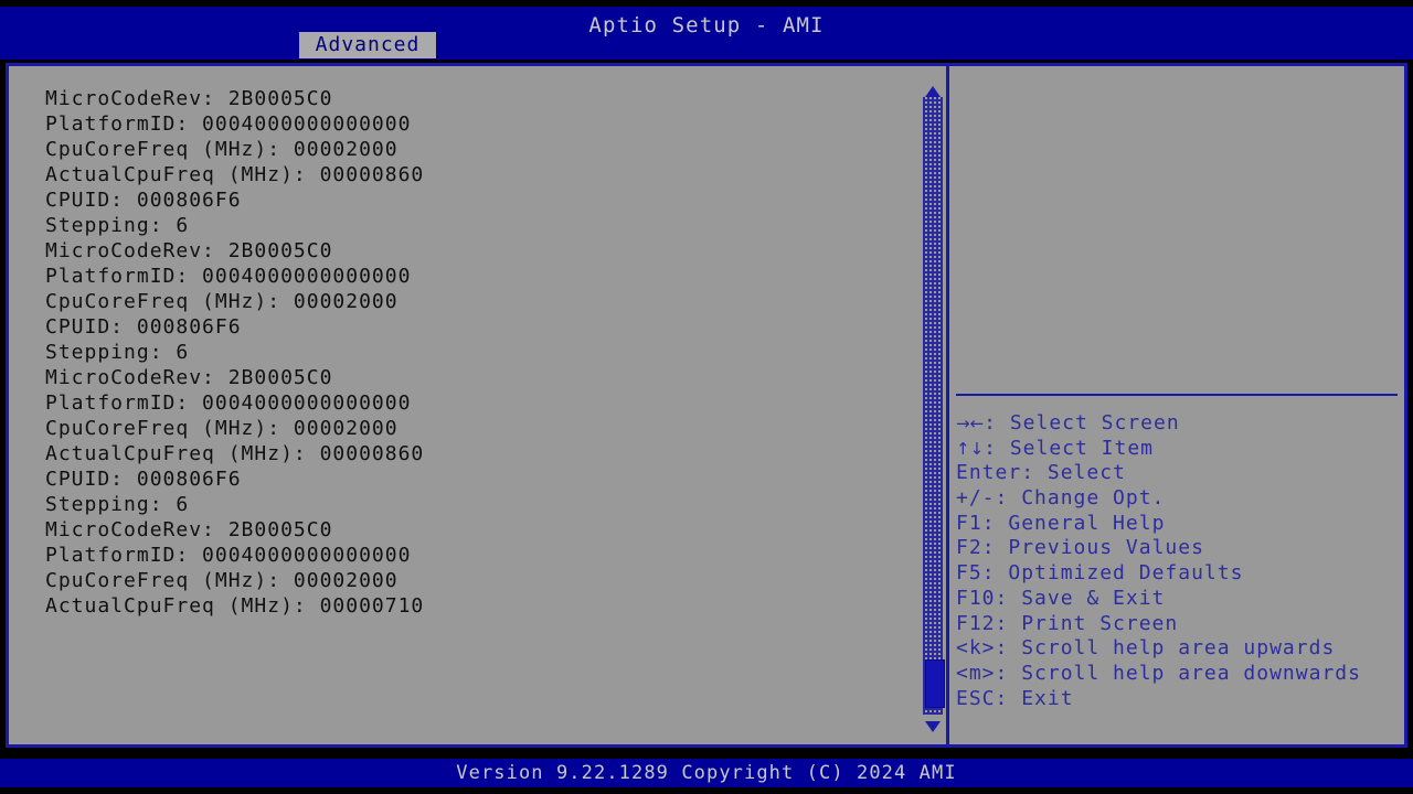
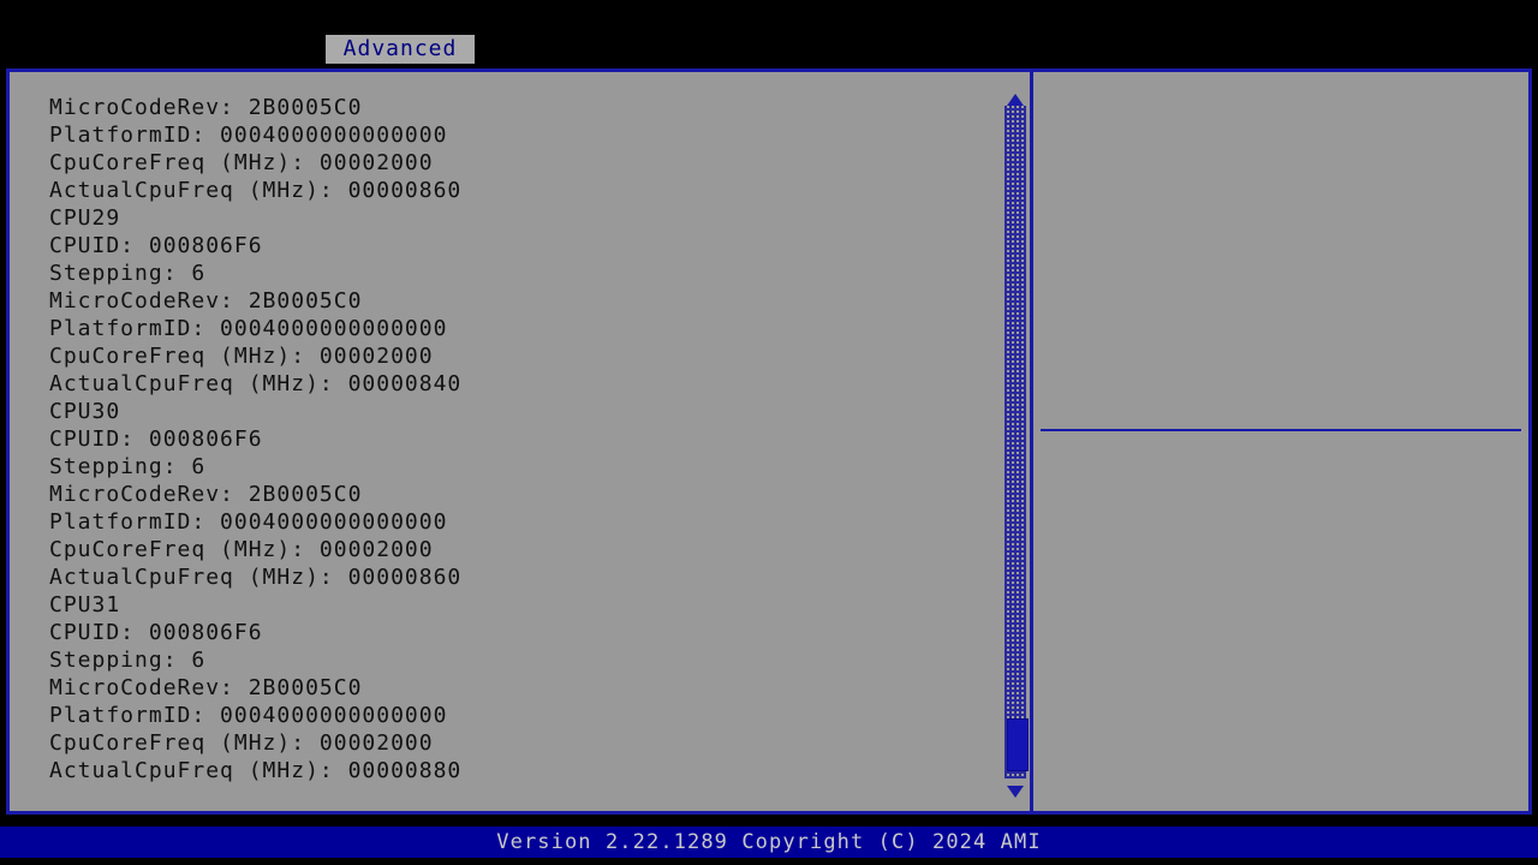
- Aptio Setup - AMI
  Advanced
  MicroCodeRev: 2B0005C0
  PlatformID: 0004000000000000
  CpuCoreFreq (MHz): 00002000
  ActualCpuFreq (MHz): 00000860
+ CPU29
  CPUID: 000806F6
  Stepping: 6
  MicroCodeRev: 2B0005C0
  PlatformID: 0004000000000000
  CpuCoreFreq (MHz): 00002000
+ ActualCpuFreq (MHz): 00000840
+ CPU30
  CPUID: 000806F6
  Stepping: 6
  MicroCodeRev: 2B0005C0
  PlatformID: 0004000000000000
  CpuCoreFreq (MHz): 00002000
  ActualCpuFreq (MHz): 00000860
+ CPU31
  CPUID: 000806F6
  Stepping: 6
  MicroCodeRev: 2B0005C0
  PlatformID: 0004000000000000
  CpuCoreFreq (MHz): 00002000
- ActualCpuFreq (MHz): 00000710
+ ActualCpuFreq (MHz): 00000880
- →←: Select Screen
- ↑↓: Select Item
- Enter: Select
- +/-: Change Opt.
- F1: General Help
- F2: Previous Values
- F5: Optimized Defaults
- F10: Save & Exit
- F12: Print Screen
- <k>: Scroll help area upwards
- <m>: Scroll help area downwards
- ESC: Exit
- Version 9.22.1289 Copyright (C) 2024 AMI
+ Version 2.22.1289 Copyright (C) 2024 AMI
